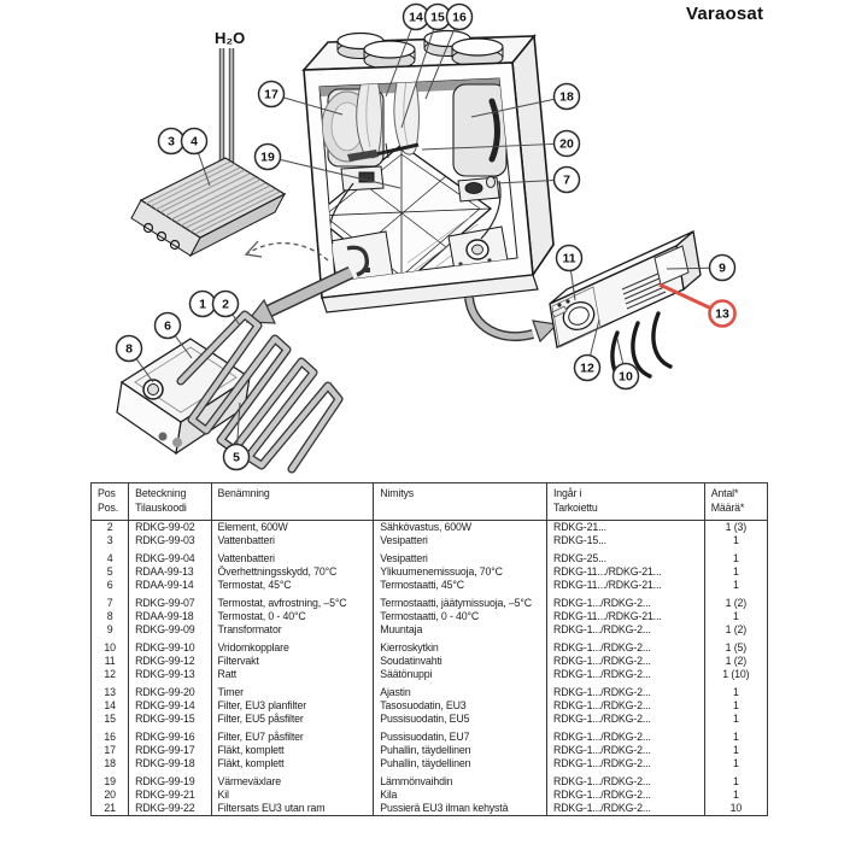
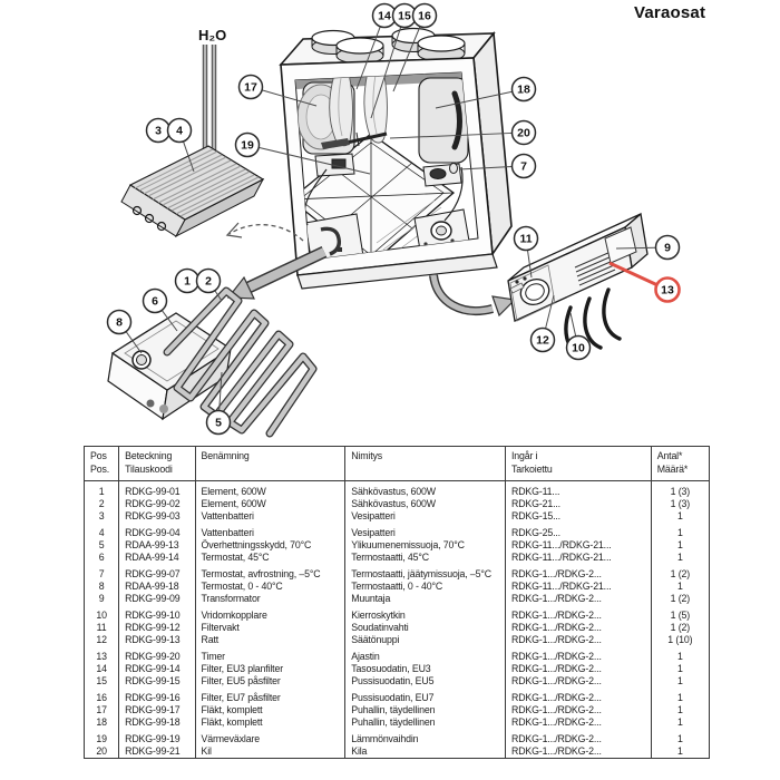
  Varaosat
  H₂O
  1
  2
  3
  4
  5
  6
  7
  8
  9
  10
  11
  12
  13
  14
  15
  16
  17
  18
  19
  20
  PosPos.	BeteckningTilauskoodi	Benämning	Nimitys	Ingår iTarkoiettu	Antal*Määrä*
+ 1	RDKG-99-01	Element, 600W	Sähkövastus, 600W	RDKG-11...	1 (3)
  2	RDKG-99-02	Element, 600W	Sähkövastus, 600W	RDKG-21...	1 (3)
  3	RDKG-99-03	Vattenbatteri	Vesipatteri	RDKG-15...	1
  4	RDKG-99-04	Vattenbatteri	Vesipatteri	RDKG-25...	1
  5	RDAA-99-13	Överhettningsskydd, 70°C	Ylikuumenemissuoja, 70°C	RDKG-11.../RDKG-21...	1
  6	RDAA-99-14	Termostat, 45°C	Termostaatti, 45°C	RDKG-11.../RDKG-21...	1
  7	RDKG-99-07	Termostat, avfrostning, –5°C	Termostaatti, jäätymissuoja, –5°C	RDKG-1.../RDKG-2...	1 (2)
  8	RDAA-99-18	Termostat, 0 - 40°C	Termostaatti, 0 - 40°C	RDKG-11.../RDKG-21...	1
  9	RDKG-99-09	Transformator	Muuntaja	RDKG-1.../RDKG-2...	1 (2)
  10	RDKG-99-10	Vridomkopplare	Kierroskytkin	RDKG-1.../RDKG-2...	1 (5)
  11	RDKG-99-12	Filtervakt	Soudatinvahti	RDKG-1.../RDKG-2...	1 (2)
  12	RDKG-99-13	Ratt	Säätönuppi	RDKG-1.../RDKG-2...	1 (10)
  13	RDKG-99-20	Timer	Ajastin	RDKG-1.../RDKG-2...	1
  14	RDKG-99-14	Filter, EU3 planfilter	Tasosuodatin, EU3	RDKG-1.../RDKG-2...	1
  15	RDKG-99-15	Filter, EU5 påsfilter	Pussisuodatin, EU5	RDKG-1.../RDKG-2...	1
  16	RDKG-99-16	Filter, EU7 påsfilter	Pussisuodatin, EU7	RDKG-1.../RDKG-2...	1
  17	RDKG-99-17	Fläkt, komplett	Puhallin, täydellinen	RDKG-1.../RDKG-2...	1
  18	RDKG-99-18	Fläkt, komplett	Puhallin, täydellinen	RDKG-1.../RDKG-2...	1
  19	RDKG-99-19	Värmeväxlare	Lämmönvaihdin	RDKG-1.../RDKG-2...	1
  20	RDKG-99-21	Kil	Kila	RDKG-1.../RDKG-2...	1
- 21	RDKG-99-22	Filtersats EU3 utan ram	Pussierä EU3 ilman kehystä	RDKG-1.../RDKG-2...	10
